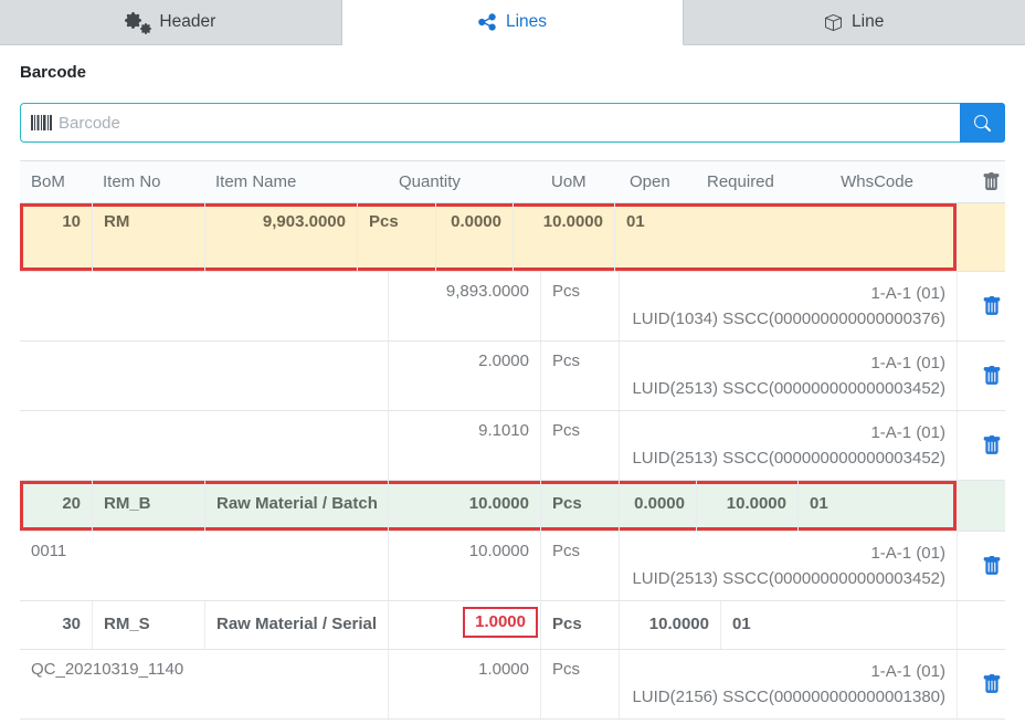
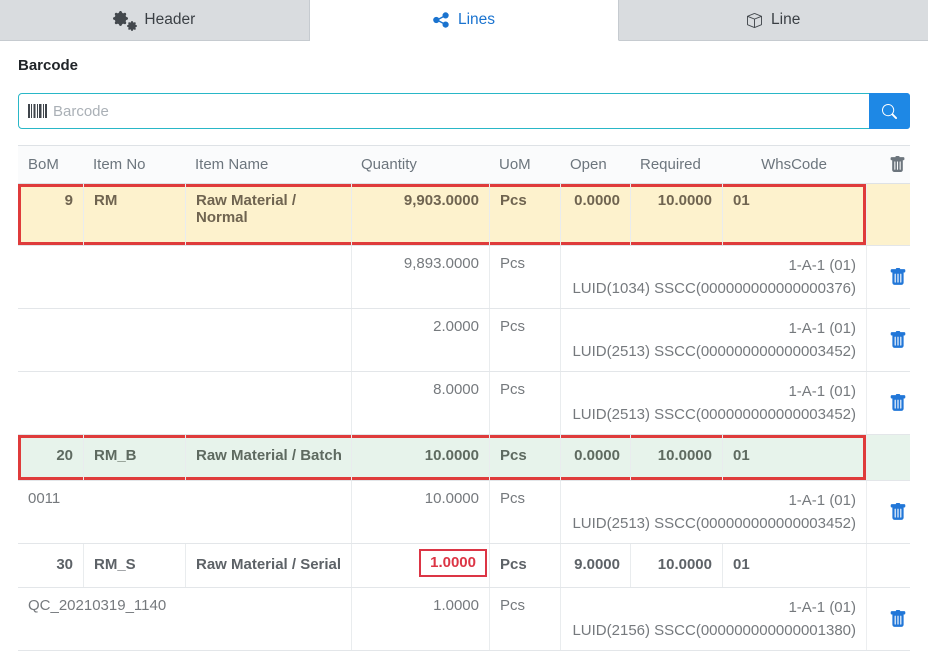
  Header
  Lines
  Line
  Barcode
  Barcode
  BoM
  Item No
  Item Name
  Quantity
  UoM
  Open
  Required
  WhsCode
- 10
+ 9
  RM
+ Raw Material / Normal
  9,903.0000
  Pcs
  0.0000
  10.0000
  01
  9,893.0000
  Pcs
  1-A-1 (01)
  LUID(1034) SSCC(000000000000000376)
  2.0000
  Pcs
  1-A-1 (01)
  LUID(2513) SSCC(000000000000003452)
- 9.1010
+ 8.0000
  Pcs
  1-A-1 (01)
  LUID(2513) SSCC(000000000000003452)
  20
  RM_B
  Raw Material / Batch
  10.0000
  Pcs
  0.0000
  10.0000
  01
  0011
  10.0000
  Pcs
  1-A-1 (01)
  LUID(2513) SSCC(000000000000003452)
  30
  RM_S
  Raw Material / Serial
  1.0000
  Pcs
+ 9.0000
  10.0000
  01
  QC_20210319_1140
  1.0000
  Pcs
  1-A-1 (01)
  LUID(2156) SSCC(000000000000001380)
